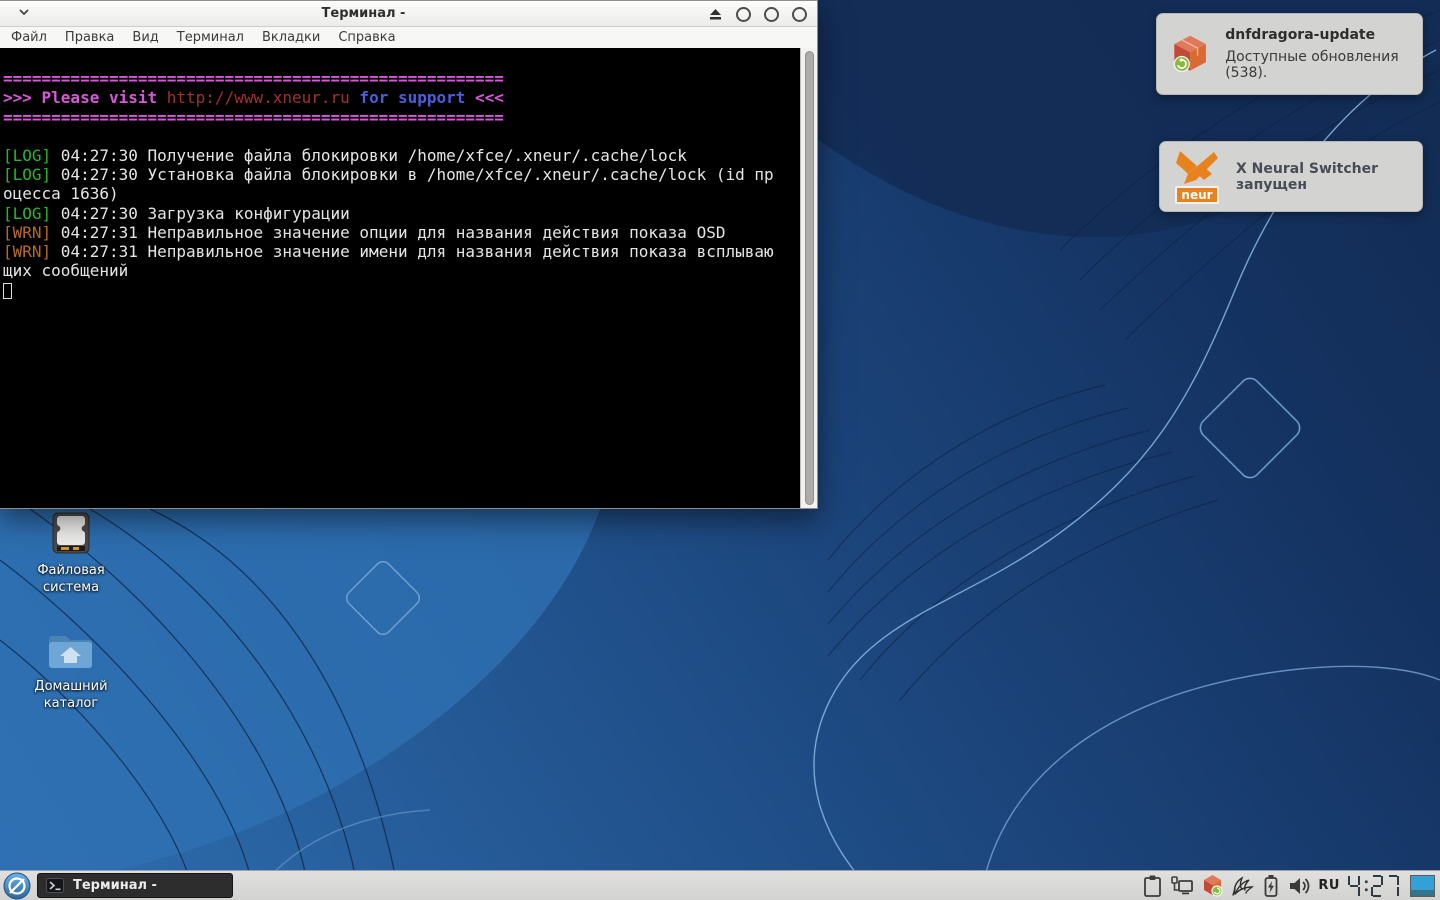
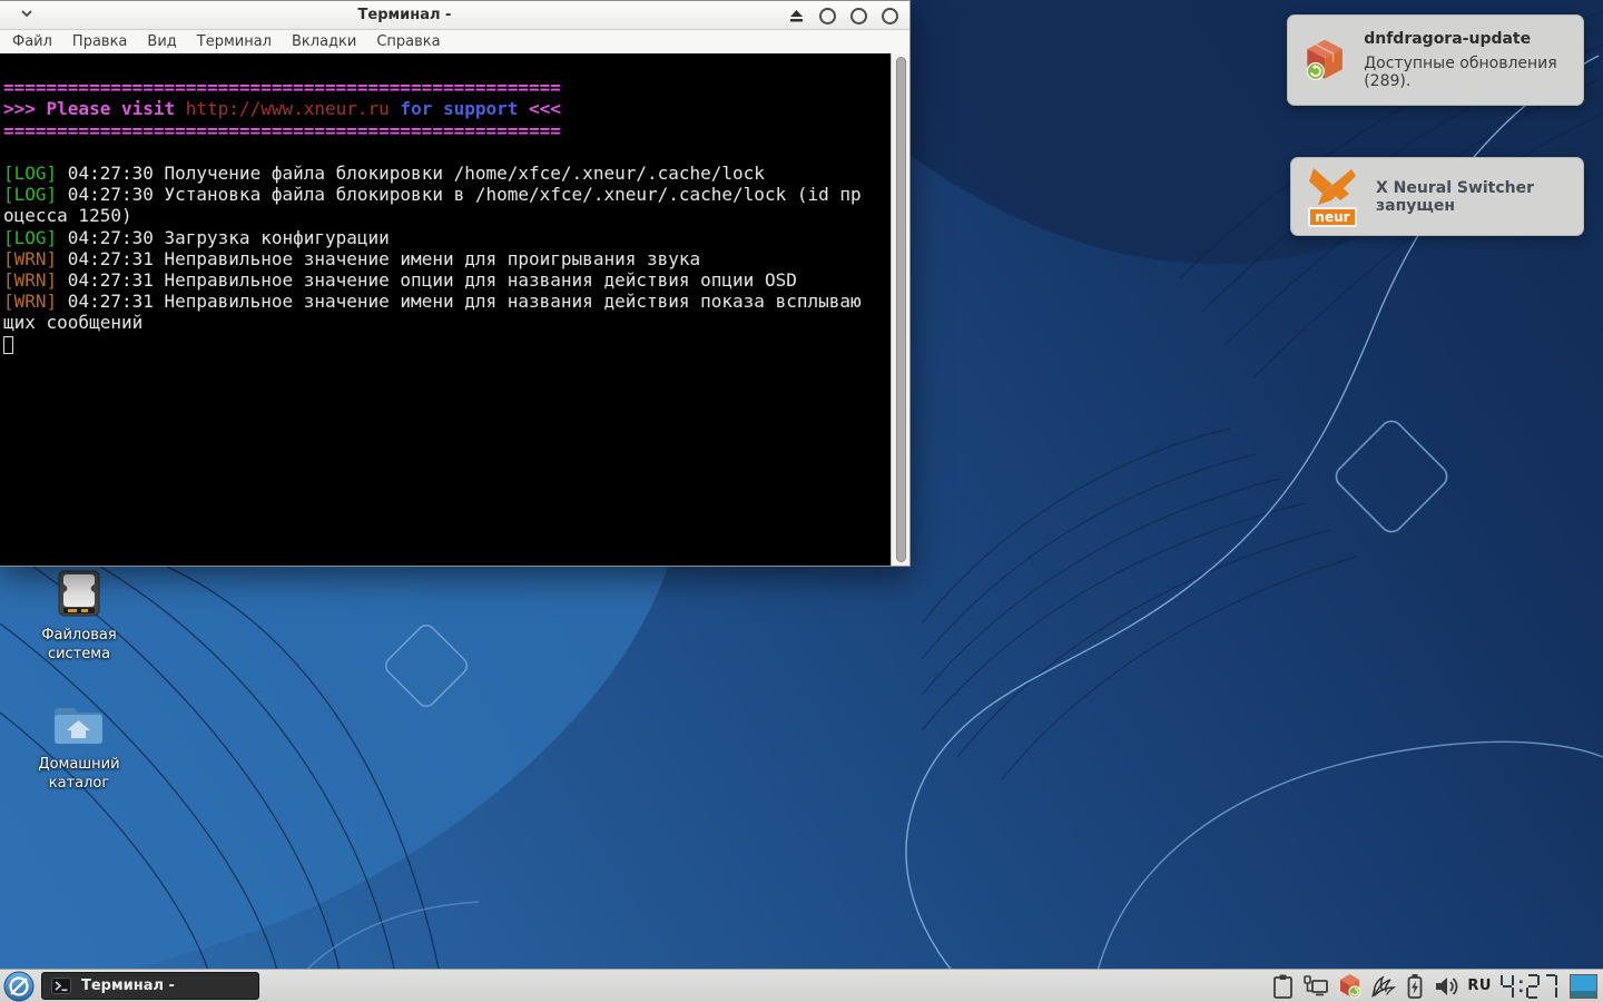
  Файловая
  система
  Домашний
  каталог
  Терминал -
  Файл
  Правка
  Вид
  Терминал
  Вкладки
  Справка
  ====================================================
  >>> Please visit http://www.xneur.ru for support <<<
  ====================================================
  [LOG] 04:27:30 Получение файла блокировки /home/xfce/.xneur/.cache/lock
  [LOG] 04:27:30 Установка файла блокировки в /home/xfce/.xneur/.cache/lock (id пр
- оцесса 1636)
+ оцесса 1250)
  [LOG] 04:27:30 Загрузка конфигурации
+ [WRN] 04:27:31 Неправильное значение имени для проигрывания звука
- [WRN] 04:27:31 Неправильное значение опции для названия действия показа OSD
+ [WRN] 04:27:31 Неправильное значение опции для названия действия опции OSD
  [WRN] 04:27:31 Неправильное значение имени для названия действия показа всплываю
  щих сообщений
  dnfdragora-update
- Доступные обновления (538).
+ Доступные обновления (289).
  neur
  X Neural Switcher запущен
  Терминал -
  RU
